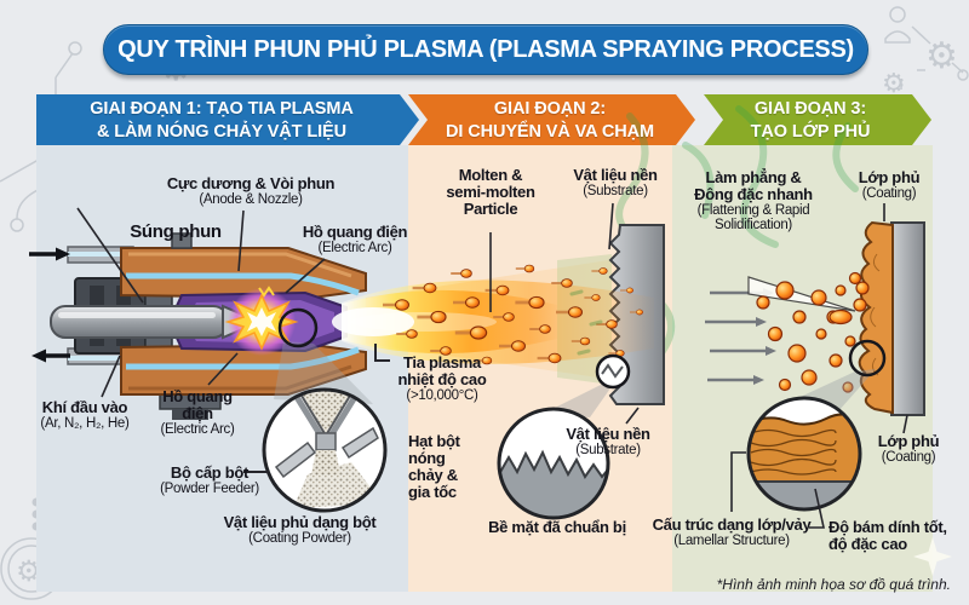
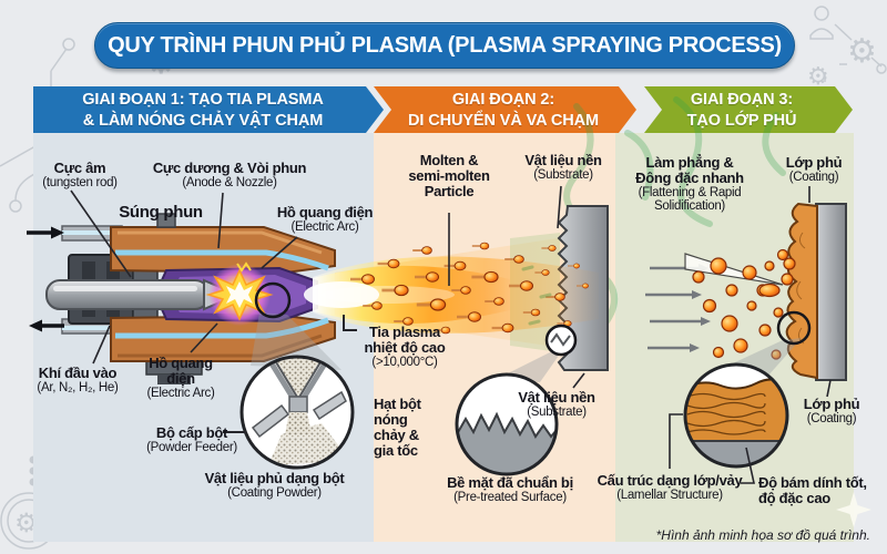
  ⚙
  ⚙
  ⚙
  QUY TRÌNH PHUN PHỦ PLASMA (PLASMA SPRAYING PROCESS)
  GIAI ĐOẠN 1: TẠO TIA PLASMA
- & LÀM NÓNG CHẢY VẬT LIỆU
+ & LÀM NÓNG CHẢY VẬT CHẠM
  GIAI ĐOẠN 2:
  DI CHUYỂN VÀ VA CHẠM
  GIAI ĐOẠN 3:
  TẠO LỚP PHỦ
+ Cực âm
+ (tungsten rod)
  Cực dương & Vòi phun
  (Anode & Nozzle)
  Súng phun
  Hồ quang điện
  (Electric Arc)
  Khí đầu vào
  (Ar, N₂, H₂, He)
  Hồ quang
  điện
  (Electric Arc)
  Bộ cấp bột
  (Powder Feeder)
  Vật liệu phủ dạng bột
  (Coating Powder)
  Molten &
  semi-molten
  Particle
  Vật liệu nền
  (Substrate)
  Tia plasma
  nhiệt độ cao
  (>10,000°C)
  Hạt bột
  nóng
  chảy &
  gia tốc
  Vật liệu nền
  (Substrate)
  Bề mặt đã chuẩn bị
+ (Pre-treated Surface)
  Làm phẳng &
  Đông đặc nhanh
  (Flattening & Rapid
  Solidification)
  Lớp phủ
  (Coating)
  Lớp phủ
  (Coating)
  Cấu trúc dạng lớp/vảy
  (Lamellar Structure)
  Độ bám dính tốt,
  độ đặc cao
  *Hình ảnh minh họa sơ đồ quá trình.
